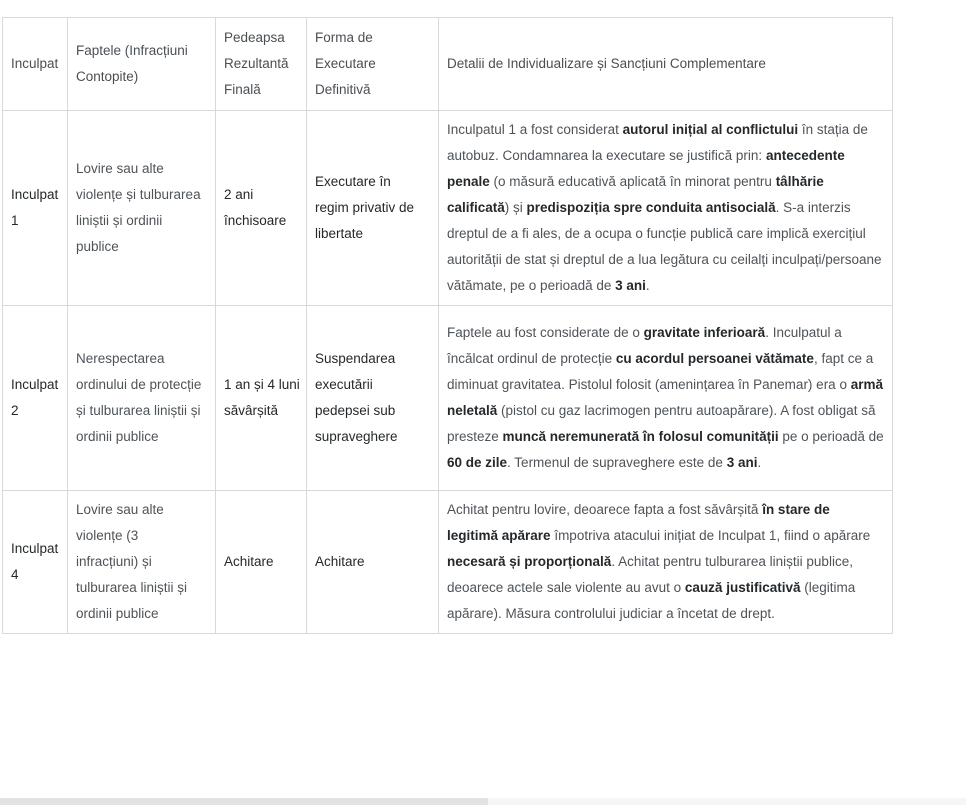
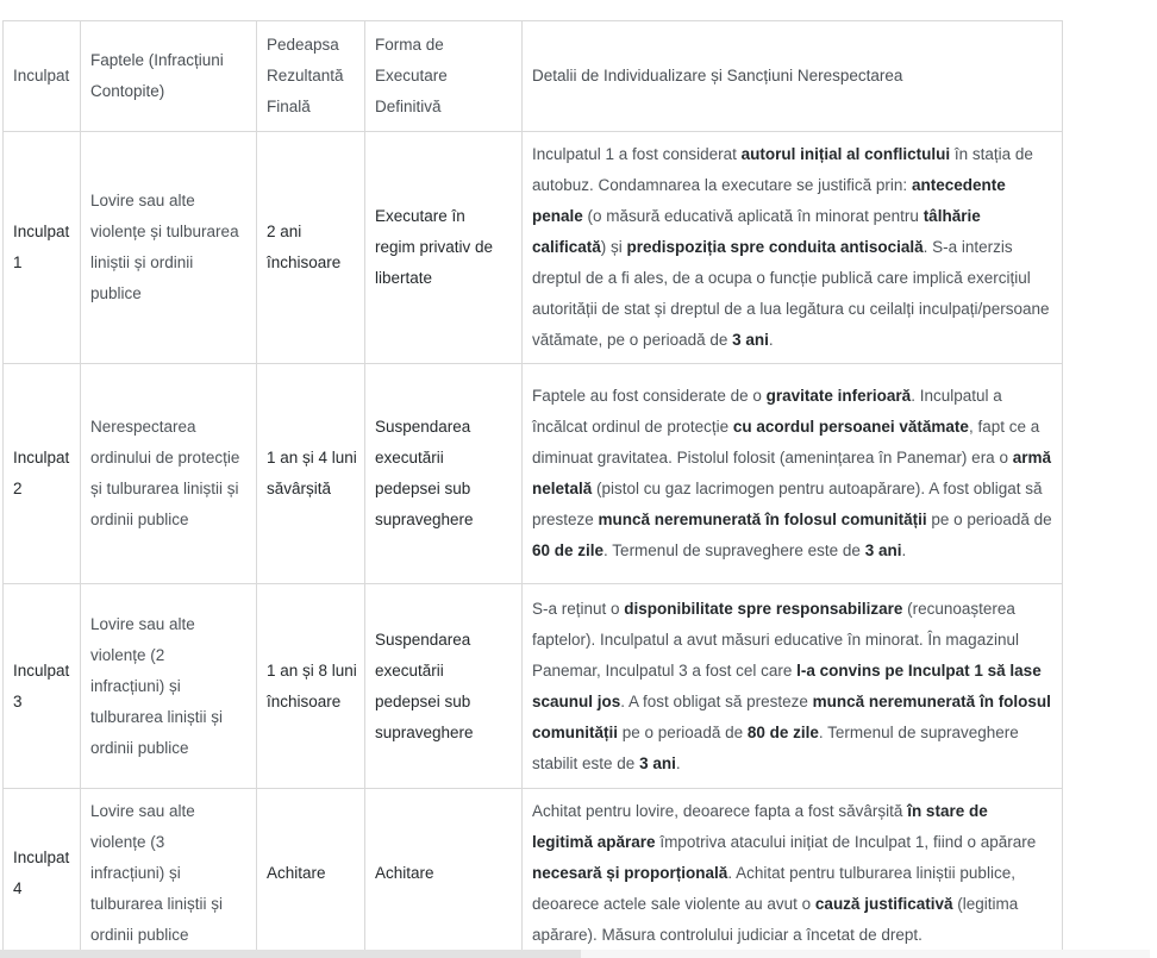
- Inculpat	Faptele (Infracțiuni Contopite)	Pedeapsa Rezultantă Finală	Forma de Executare Definitivă	Detalii de Individualizare și Sancțiuni Complementare
+ Inculpat	Faptele (Infracțiuni Contopite)	Pedeapsa Rezultantă Finală	Forma de Executare Definitivă	Detalii de Individualizare și Sancțiuni Nerespectarea
  Inculpat 1	Lovire sau alte violențe și tulburarea liniștii și ordinii publice	2 ani închisoare	Executare în regim privativ de libertate	Inculpatul 1 a fost considerat autorul inițial al conflictului în stația de autobuz. Condamnarea la executare se justifică prin: antecedente penale (o măsură educativă aplicată în minorat pentru tâlhărie calificată) și predispoziția spre conduita antisocială. S-a interzis dreptul de a fi ales, de a ocupa o funcție publică care implică exercițiul autorității de stat și dreptul de a lua legătura cu ceilalți inculpați/persoane vătămate, pe o perioadă de 3 ani.
  Inculpat 2	Nerespectarea ordinului de protecție și tulburarea liniștii și ordinii publice	1 an și 4 luni săvârșită	Suspendarea executării pedepsei sub supraveghere	Faptele au fost considerate de o gravitate inferioară. Inculpatul a încălcat ordinul de protecție cu acordul persoanei vătămate, fapt ce a diminuat gravitatea. Pistolul folosit (amenințarea în Panemar) era o armă neletală (pistol cu gaz lacrimogen pentru autoapărare). A fost obligat să presteze muncă neremunerată în folosul comunității pe o perioadă de 60 de zile. Termenul de supraveghere este de 3 ani.
+ Inculpat 3	Lovire sau alte violențe (2 infracțiuni) și tulburarea liniștii și ordinii publice	1 an și 8 luni închisoare	Suspendarea executării pedepsei sub supraveghere	S-a reținut o disponibilitate spre responsabilizare (recunoașterea faptelor). Inculpatul a avut măsuri educative în minorat. În magazinul Panemar, Inculpatul 3 a fost cel care l-a convins pe Inculpat 1 să lase scaunul jos. A fost obligat să presteze muncă neremunerată în folosul comunității pe o perioadă de 80 de zile. Termenul de supraveghere stabilit este de 3 ani.
  Inculpat 4	Lovire sau alte violențe (3 infracțiuni) și tulburarea liniștii și ordinii publice	Achitare	Achitare	Achitat pentru lovire, deoarece fapta a fost săvârșită în stare de legitimă apărare împotriva atacului inițiat de Inculpat 1, fiind o apărare necesară și proporțională. Achitat pentru tulburarea liniștii publice, deoarece actele sale violente au avut o cauză justificativă (legitima apărare). Măsura controlului judiciar a încetat de drept.
